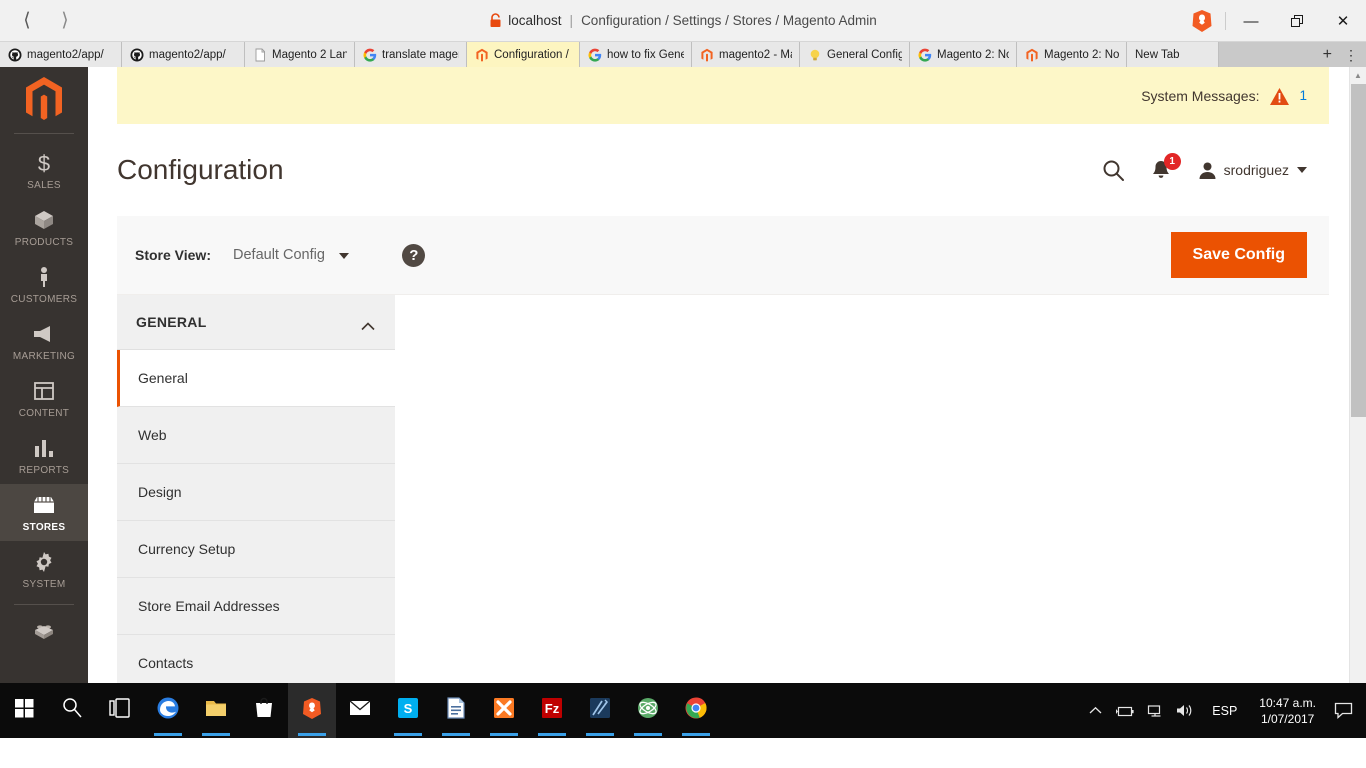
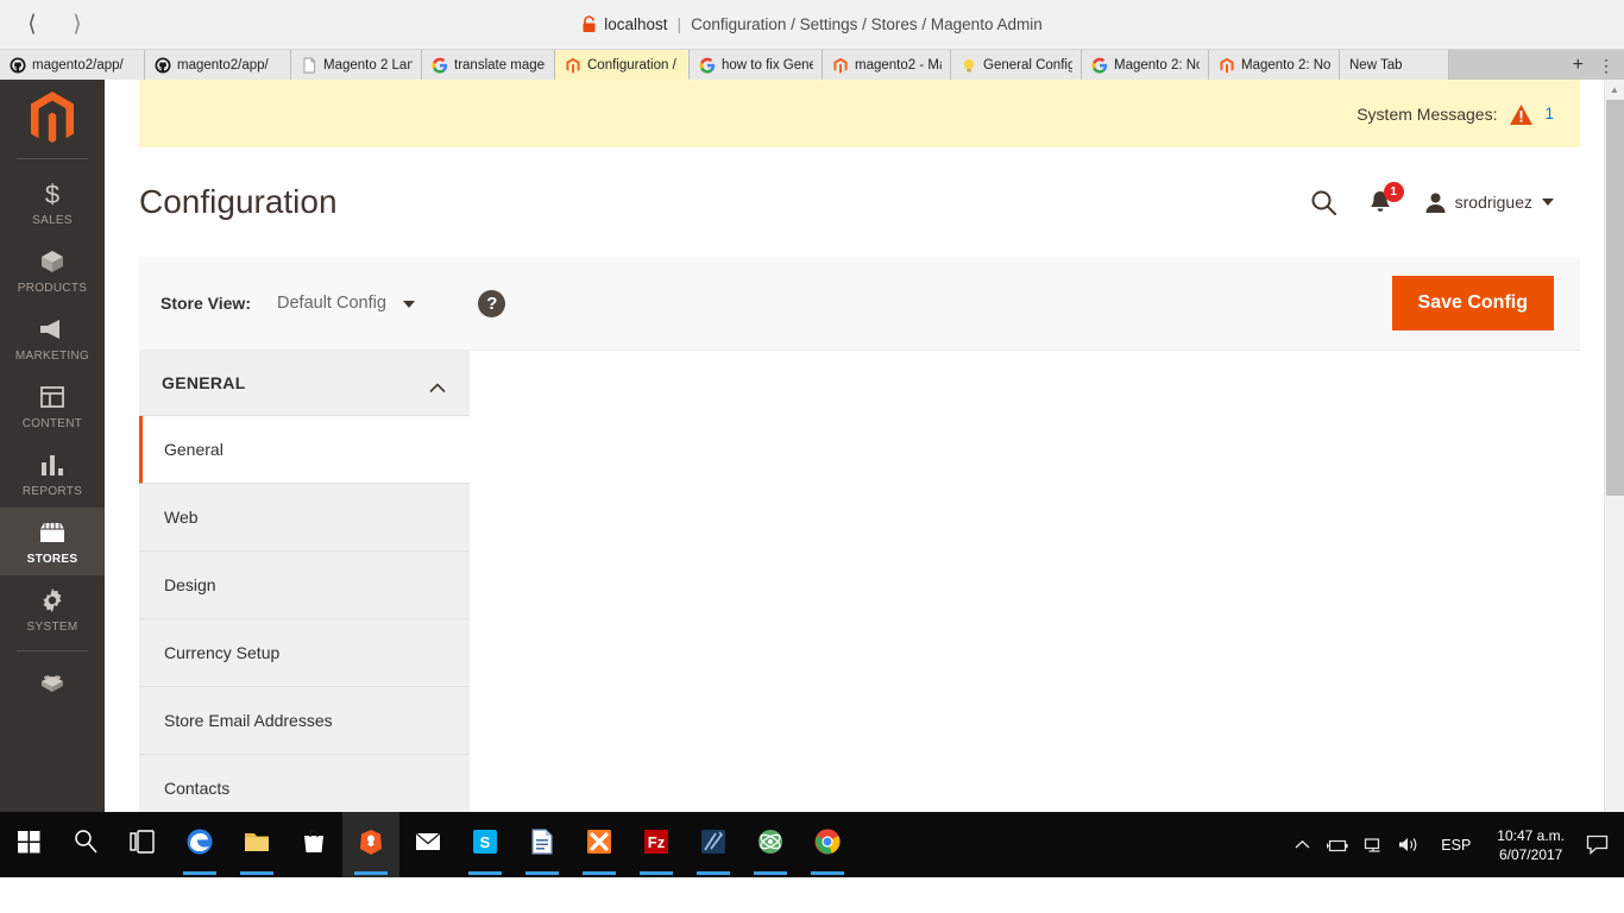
  ⟨
  ⟩
  localhost
  |
  Configuration / Settings / Stores / Magento Admin
- —
- ✕
  magento2/app/
  magento2/app/
  Magento 2 Lan
  translate mage
  Configuration /
  how to fix Gene
  magento2 - M
  General Config
  Magento 2: N
  Magento 2: No
  New Tab
  +
  ⋮
  $
  SALES
  PRODUCTS
- CUSTOMERS
  MARKETING
  CONTENT
  REPORTS
  STORES
  SYSTEM
  System Messages:
  1
  Configuration
  1
  srodriguez
  Store View:
  Default Config
  ?
  Save Config
  GENERAL
  General
  Web
  Design
  Currency Setup
  Store Email Addresses
  Contacts
  ▲
  S
  Fz
  ESP
  10:47 a.m.
- 1/07/2017
+ 6/07/2017
